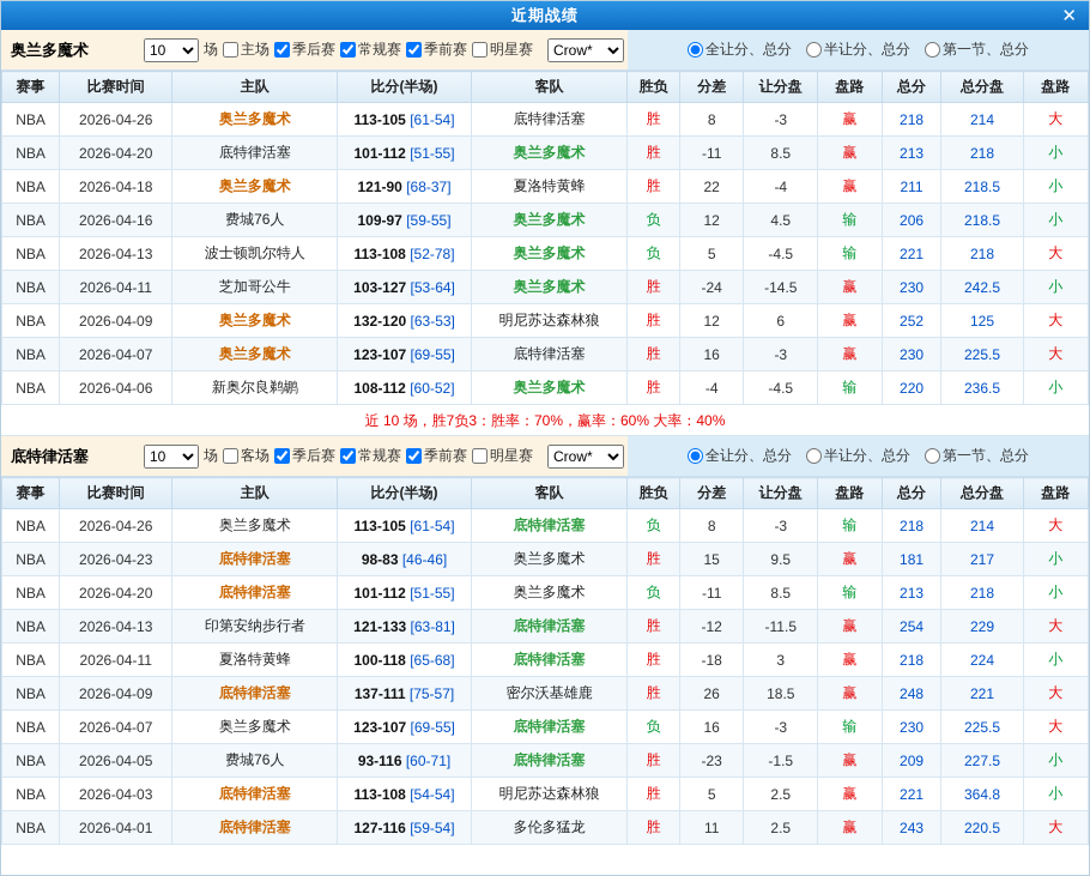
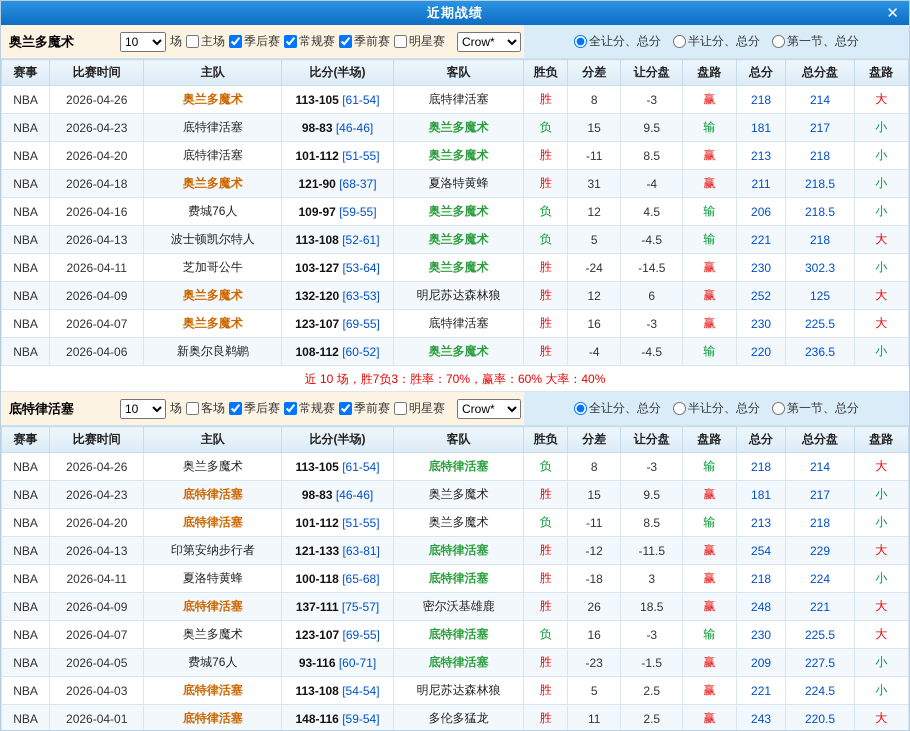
  近期战绩
  ✕
  奥兰多魔术
  10
  场
  主场
  季后赛
  常规赛
  季前赛
  明星赛
  Crow*
  全让分、总分
  半让分、总分
  第一节、总分
  赛事	比赛时间	主队	比分(半场)	客队	胜负	分差	让分盘	盘路	总分	总分盘	盘路
  NBA	2026-04-26	奥兰多魔术	113-105 [61-54]	底特律活塞	胜	8	-3	赢	218	214	大
+ NBA	2026-04-23	底特律活塞	98-83 [46-46]	奥兰多魔术	负	15	9.5	输	181	217	小
  NBA	2026-04-20	底特律活塞	101-112 [51-55]	奥兰多魔术	胜	-11	8.5	赢	213	218	小
- NBA	2026-04-18	奥兰多魔术	121-90 [68-37]	夏洛特黄蜂	胜	22	-4	赢	211	218.5	小
+ NBA	2026-04-18	奥兰多魔术	121-90 [68-37]	夏洛特黄蜂	胜	31	-4	赢	211	218.5	小
  NBA	2026-04-16	费城76人	109-97 [59-55]	奥兰多魔术	负	12	4.5	输	206	218.5	小
- NBA	2026-04-13	波士顿凯尔特人	113-108 [52-78]	奥兰多魔术	负	5	-4.5	输	221	218	大
+ NBA	2026-04-13	波士顿凯尔特人	113-108 [52-61]	奥兰多魔术	负	5	-4.5	输	221	218	大
- NBA	2026-04-11	芝加哥公牛	103-127 [53-64]	奥兰多魔术	胜	-24	-14.5	赢	230	242.5	小
+ NBA	2026-04-11	芝加哥公牛	103-127 [53-64]	奥兰多魔术	胜	-24	-14.5	赢	230	302.3	小
  NBA	2026-04-09	奥兰多魔术	132-120 [63-53]	明尼苏达森林狼	胜	12	6	赢	252	125	大
  NBA	2026-04-07	奥兰多魔术	123-107 [69-55]	底特律活塞	胜	16	-3	赢	230	225.5	大
  NBA	2026-04-06	新奥尔良鹈鹕	108-112 [60-52]	奥兰多魔术	胜	-4	-4.5	输	220	236.5	小
  近 10 场，胜7负3：胜率：70%，赢率：60% 大率：40%
  底特律活塞
  10
  场
  客场
  季后赛
  常规赛
  季前赛
  明星赛
  Crow*
  全让分、总分
  半让分、总分
  第一节、总分
  赛事	比赛时间	主队	比分(半场)	客队	胜负	分差	让分盘	盘路	总分	总分盘	盘路
  NBA	2026-04-26	奥兰多魔术	113-105 [61-54]	底特律活塞	负	8	-3	输	218	214	大
  NBA	2026-04-23	底特律活塞	98-83 [46-46]	奥兰多魔术	胜	15	9.5	赢	181	217	小
  NBA	2026-04-20	底特律活塞	101-112 [51-55]	奥兰多魔术	负	-11	8.5	输	213	218	小
  NBA	2026-04-13	印第安纳步行者	121-133 [63-81]	底特律活塞	胜	-12	-11.5	赢	254	229	大
  NBA	2026-04-11	夏洛特黄蜂	100-118 [65-68]	底特律活塞	胜	-18	3	赢	218	224	小
  NBA	2026-04-09	底特律活塞	137-111 [75-57]	密尔沃基雄鹿	胜	26	18.5	赢	248	221	大
  NBA	2026-04-07	奥兰多魔术	123-107 [69-55]	底特律活塞	负	16	-3	输	230	225.5	大
  NBA	2026-04-05	费城76人	93-116 [60-71]	底特律活塞	胜	-23	-1.5	赢	209	227.5	小
- NBA	2026-04-03	底特律活塞	113-108 [54-54]	明尼苏达森林狼	胜	5	2.5	赢	221	364.8	小
+ NBA	2026-04-03	底特律活塞	113-108 [54-54]	明尼苏达森林狼	胜	5	2.5	赢	221	224.5	小
- NBA	2026-04-01	底特律活塞	127-116 [59-54]	多伦多猛龙	胜	11	2.5	赢	243	220.5	大
+ NBA	2026-04-01	底特律活塞	148-116 [59-54]	多伦多猛龙	胜	11	2.5	赢	243	220.5	大
